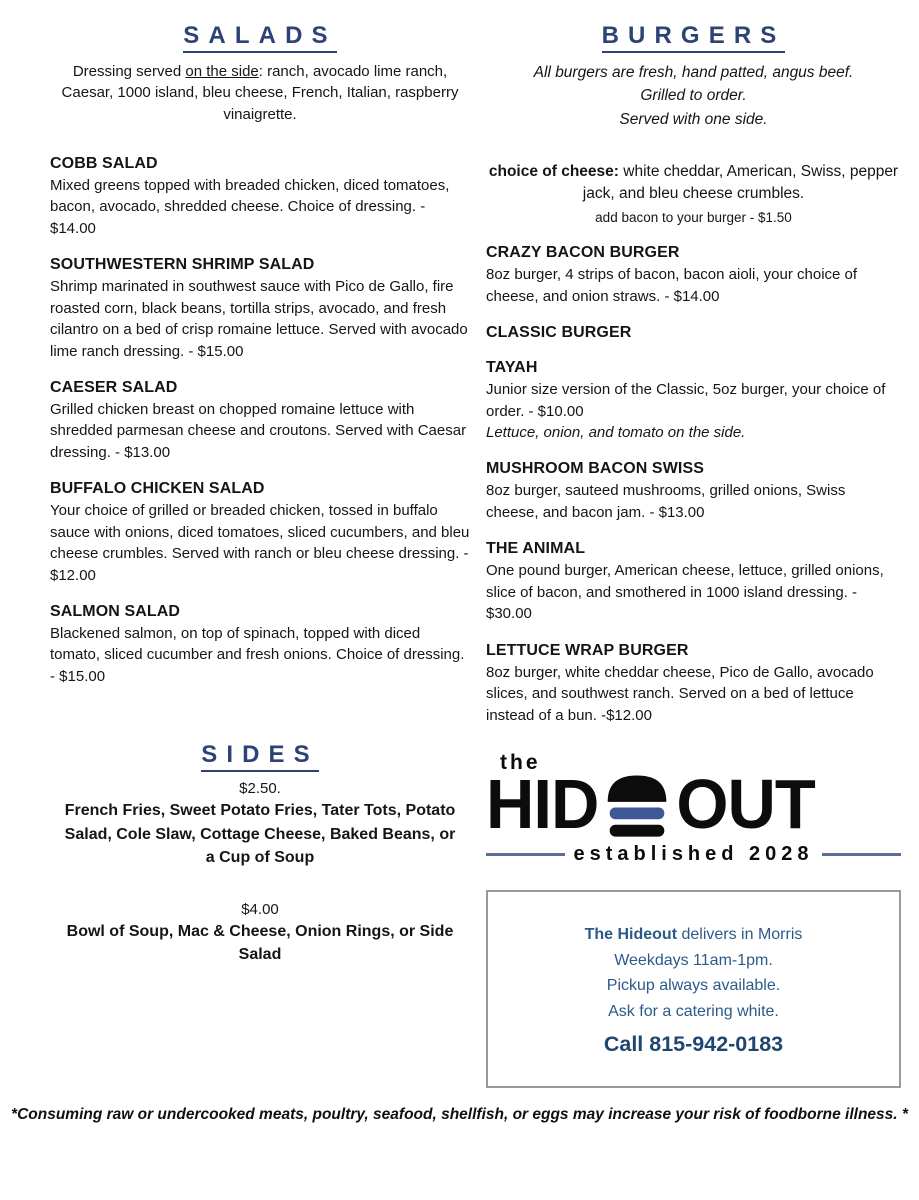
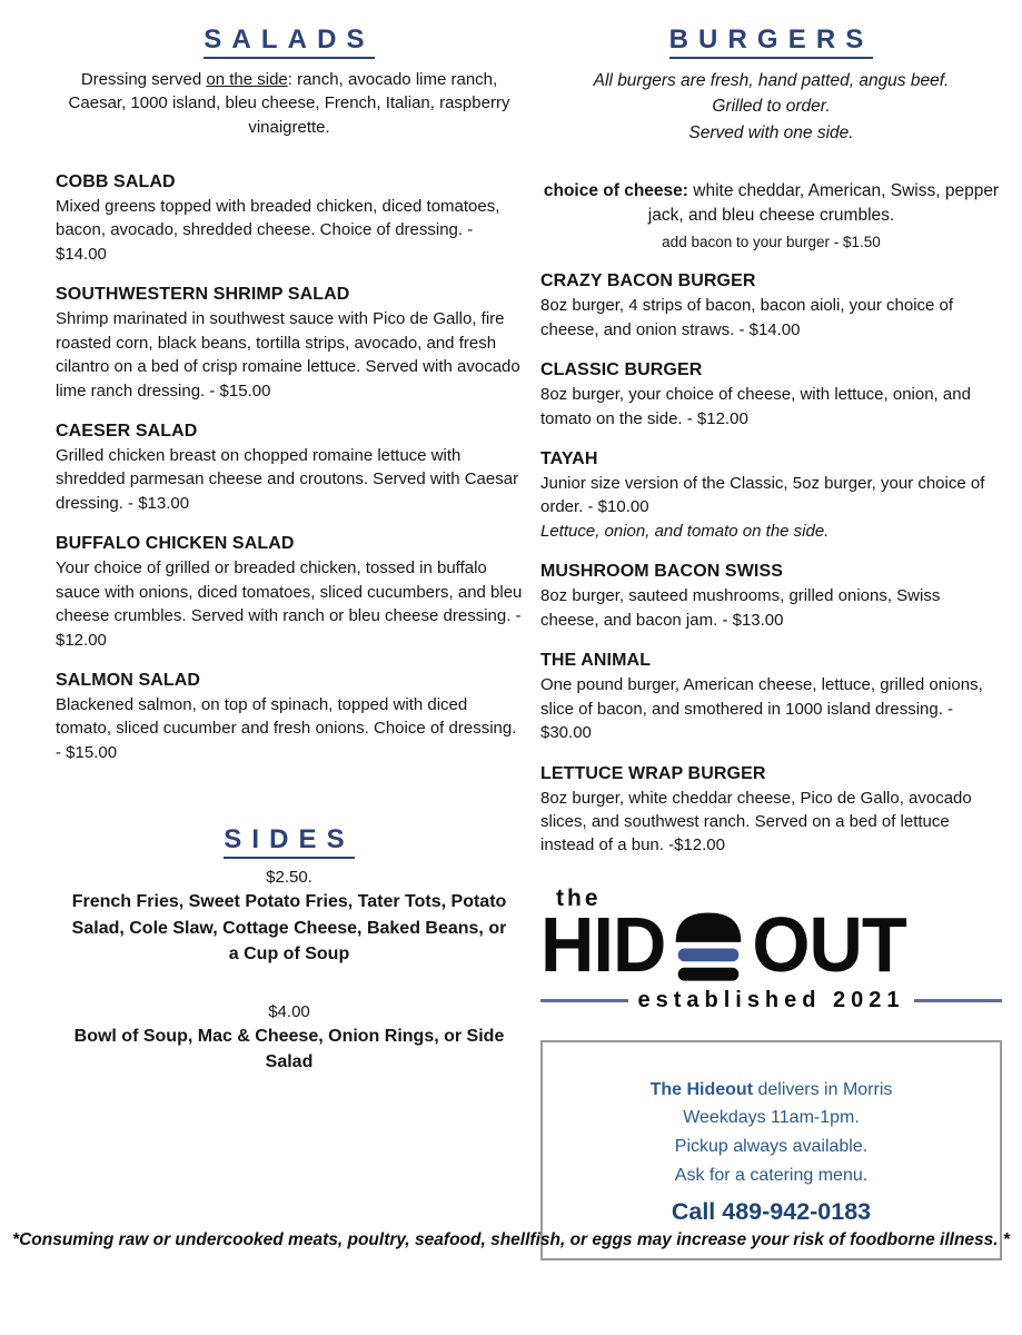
  SALADS
  Dressing served on the side: ranch, avocado lime ranch, Caesar, 1000 island, bleu cheese, French, Italian, raspberry vinaigrette.
  COBB SALAD
  Mixed greens topped with breaded chicken, diced tomatoes, bacon, avocado, shredded cheese. Choice of dressing. - $14.00
  SOUTHWESTERN SHRIMP SALAD
  Shrimp marinated in southwest sauce with Pico de Gallo, fire roasted corn, black beans, tortilla strips, avocado, and fresh cilantro on a bed of crisp romaine lettuce. Served with avocado lime ranch dressing. - $15.00
  CAESER SALAD
  Grilled chicken breast on chopped romaine lettuce with shredded parmesan cheese and croutons. Served with Caesar dressing. - $13.00
  BUFFALO CHICKEN SALAD
  Your choice of grilled or breaded chicken, tossed in buffalo sauce with onions, diced tomatoes, sliced cucumbers, and bleu cheese crumbles. Served with ranch or bleu cheese dressing. - $12.00
  SALMON SALAD
  Blackened salmon, on top of spinach, topped with diced tomato, sliced cucumber and fresh onions. Choice of dressing. - $15.00
  SIDES
  $2.50.
  French Fries, Sweet Potato Fries, Tater Tots, Potato Salad, Cole Slaw, Cottage Cheese, Baked Beans, or a Cup of Soup
  $4.00
  Bowl of Soup, Mac & Cheese, Onion Rings, or Side Salad
  BURGERS
  All burgers are fresh, hand patted, angus beef.
  Grilled to order.
  Served with one side.
  choice of cheese: white cheddar, American, Swiss, pepper jack, and bleu cheese crumbles.
  add bacon to your burger - $1.50
  CRAZY BACON BURGER
  8oz burger, 4 strips of bacon, bacon aioli, your choice of cheese, and onion straws. - $14.00
  CLASSIC BURGER
+ 8oz burger, your choice of cheese, with lettuce, onion, and tomato on the side. - $12.00
  TAYAH
  Junior size version of the Classic, 5oz burger, your choice of order. - $10.00
  Lettuce, onion, and tomato on the side.
  MUSHROOM BACON SWISS
  8oz burger, sauteed mushrooms, grilled onions, Swiss cheese, and bacon jam. - $13.00
  THE ANIMAL
  One pound burger, American cheese, lettuce, grilled onions, slice of bacon, and smothered in 1000 island dressing. - $30.00
  LETTUCE WRAP BURGER
  8oz burger, white cheddar cheese, Pico de Gallo, avocado slices, and southwest ranch. Served on a bed of lettuce instead of a bun. -$12.00
  the
  HID
  OUT
- established 2028
+ established 2021
  The Hideout delivers in Morris
  Weekdays 11am-1pm.
  Pickup always available.
- Ask for a catering white.
+ Ask for a catering menu.
- Call 815-942-0183
+ Call 489-942-0183
  *Consuming raw or undercooked meats, poultry, seafood, shellfish, or eggs may increase your risk of foodborne illness. *
